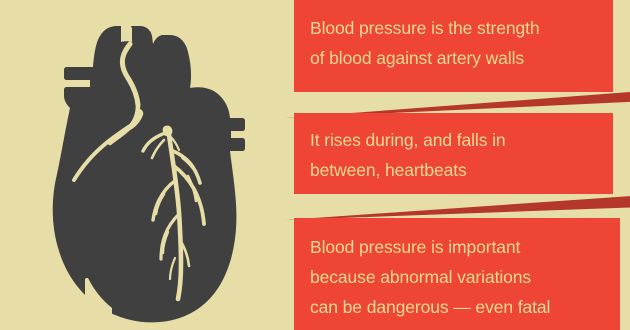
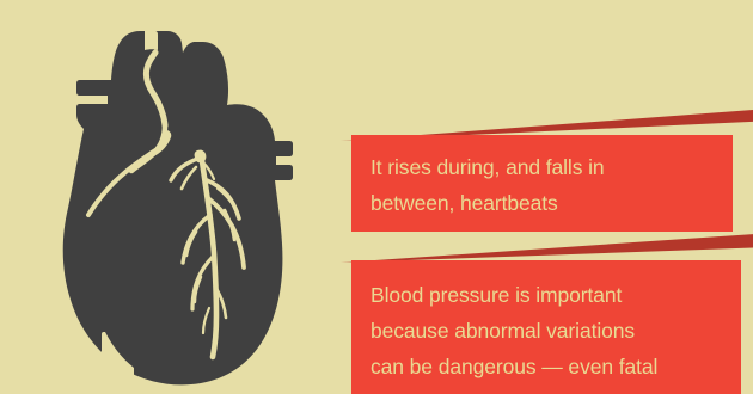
- Blood pressure is the strength
- of blood against artery walls
  It rises during, and falls in
  between, heartbeats
  Blood pressure is important
  because abnormal variations
  can be dangerous — even fatal
